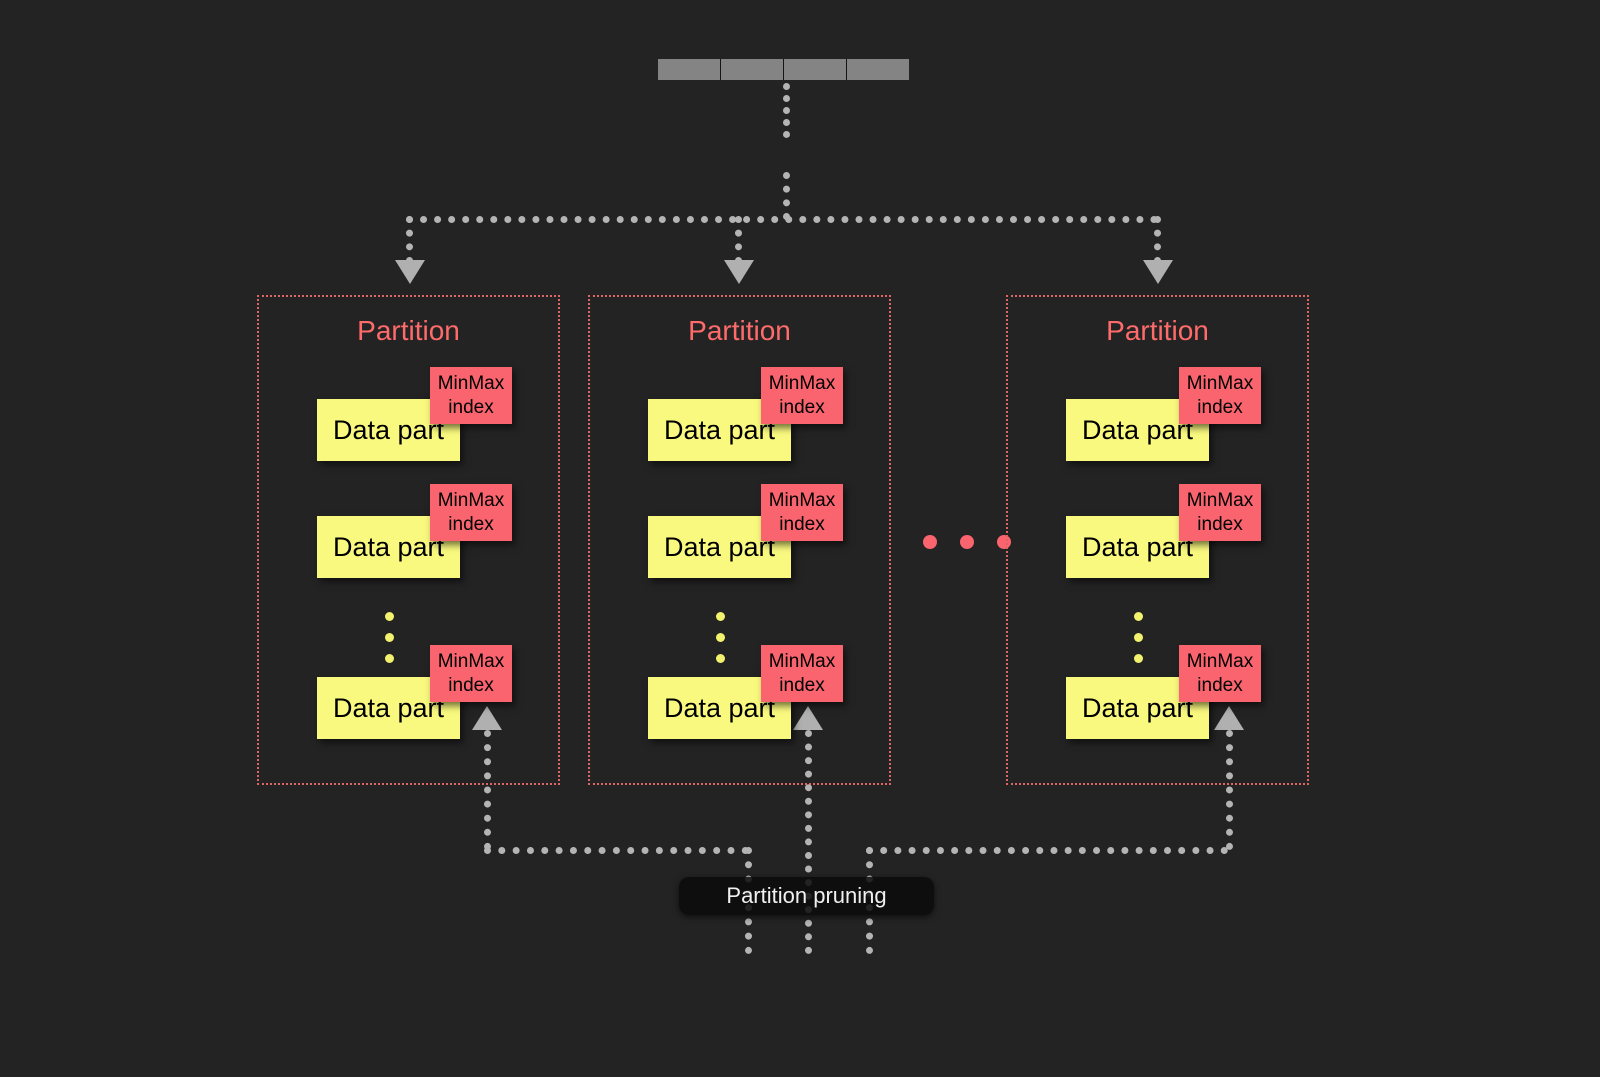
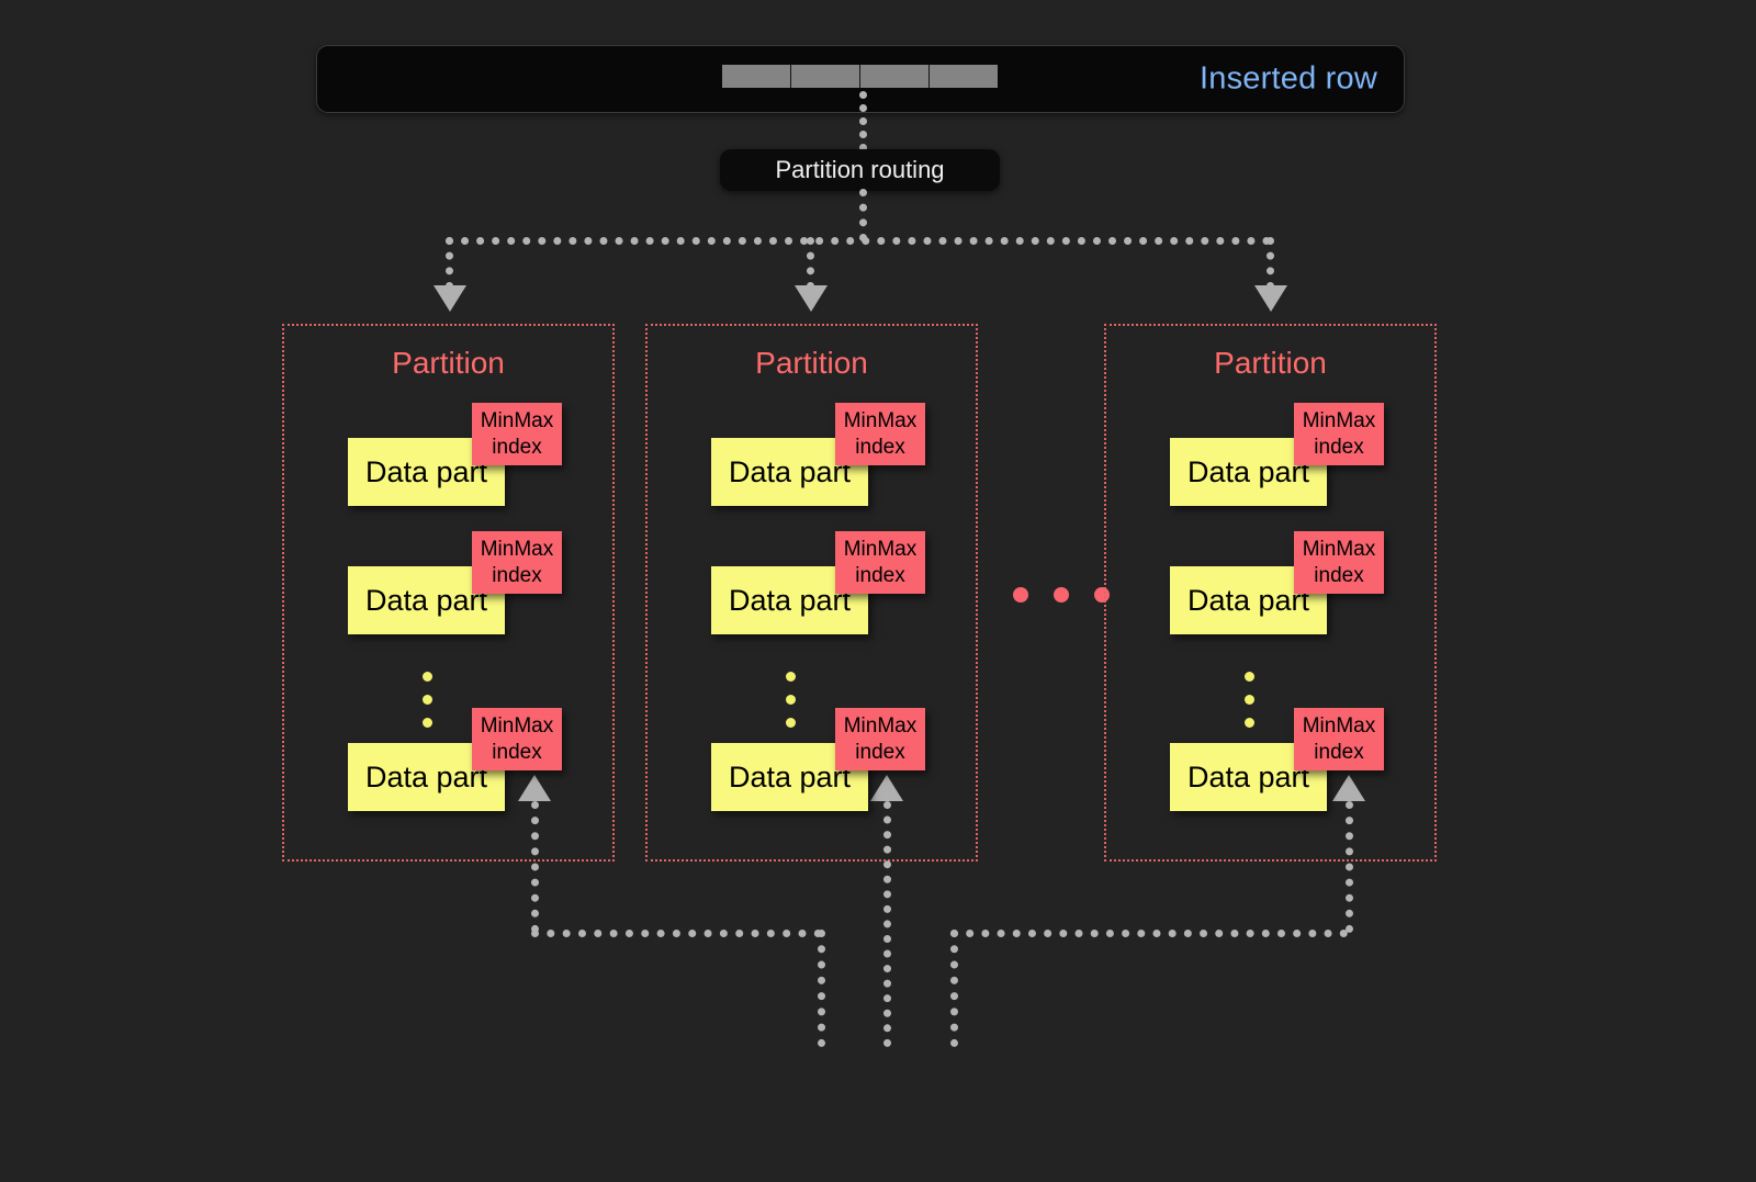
+ Inserted row
+ Partition routing
  Partition
  Data part
  MinMax
  index
  Data part
  MinMax
  index
  Data part
  MinMax
  index
  Partition
  Data part
  MinMax
  index
  Data part
  MinMax
  index
  Data part
  MinMax
  index
  Partition
  Data part
  MinMax
  index
  Data part
  MinMax
  index
  Data part
  MinMax
  index
- Partition pruning
